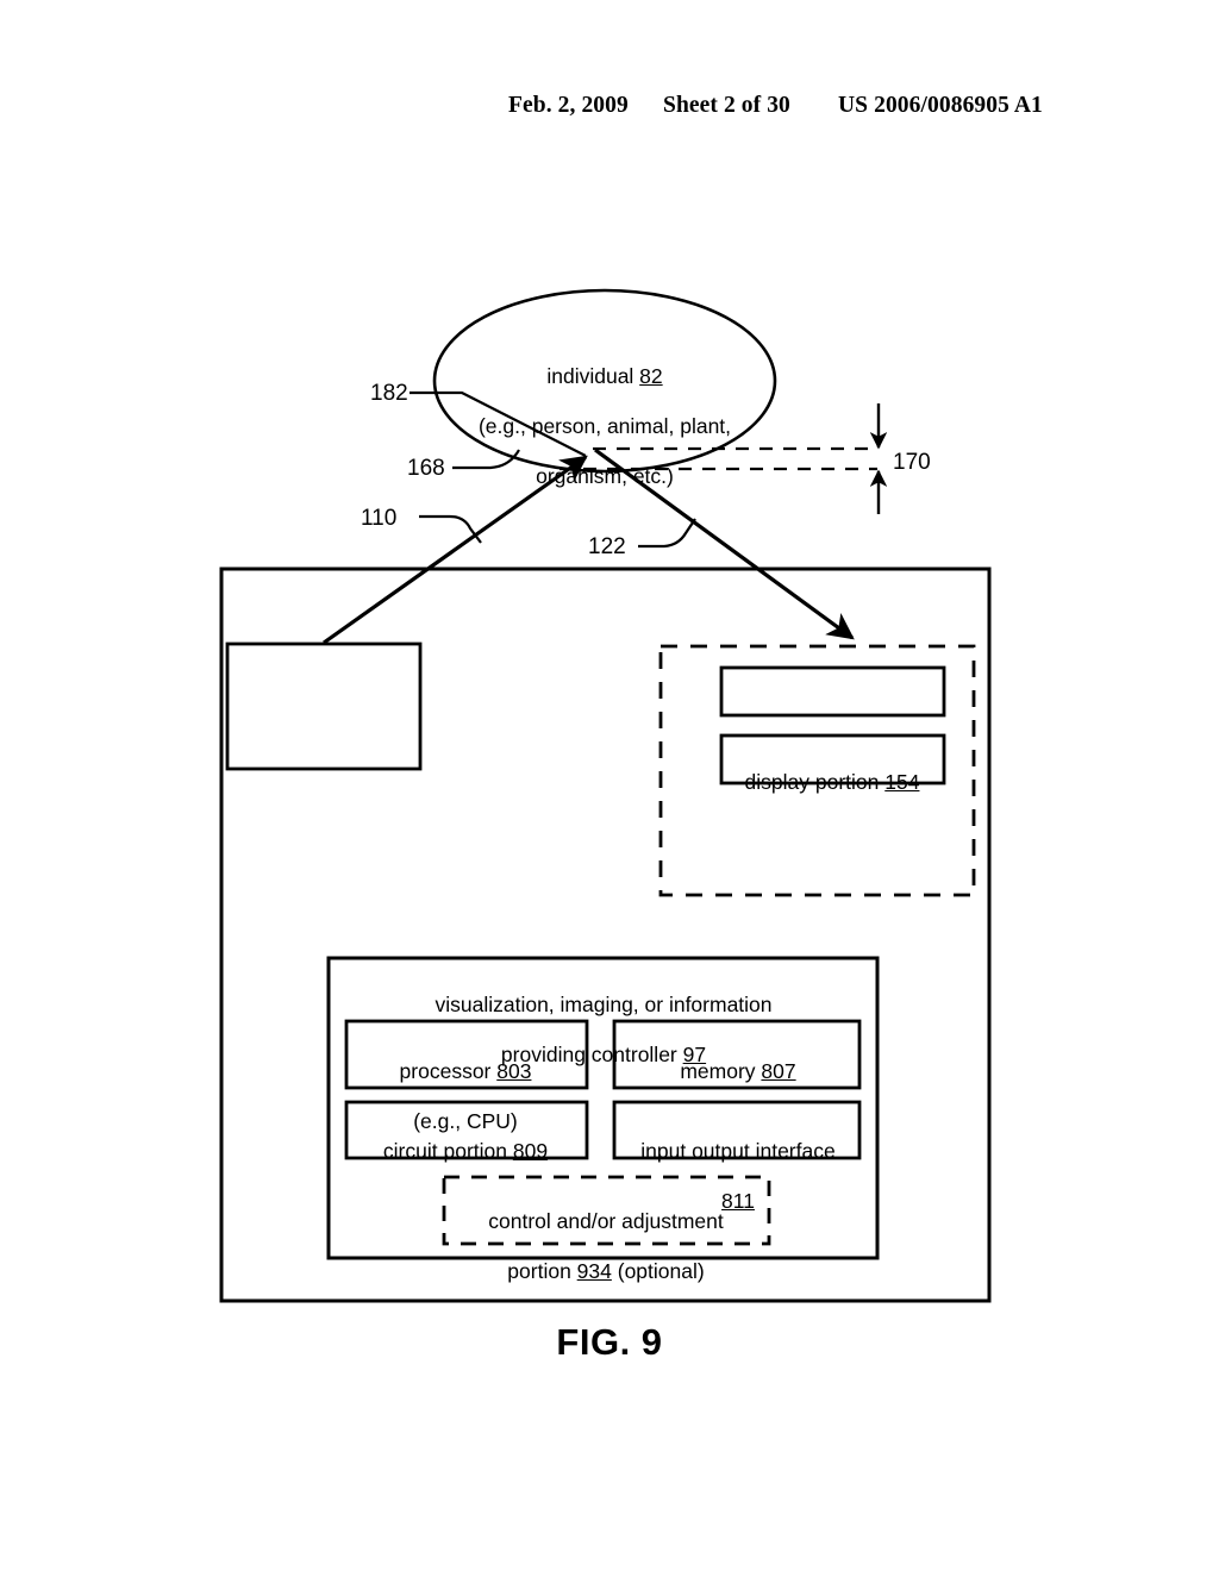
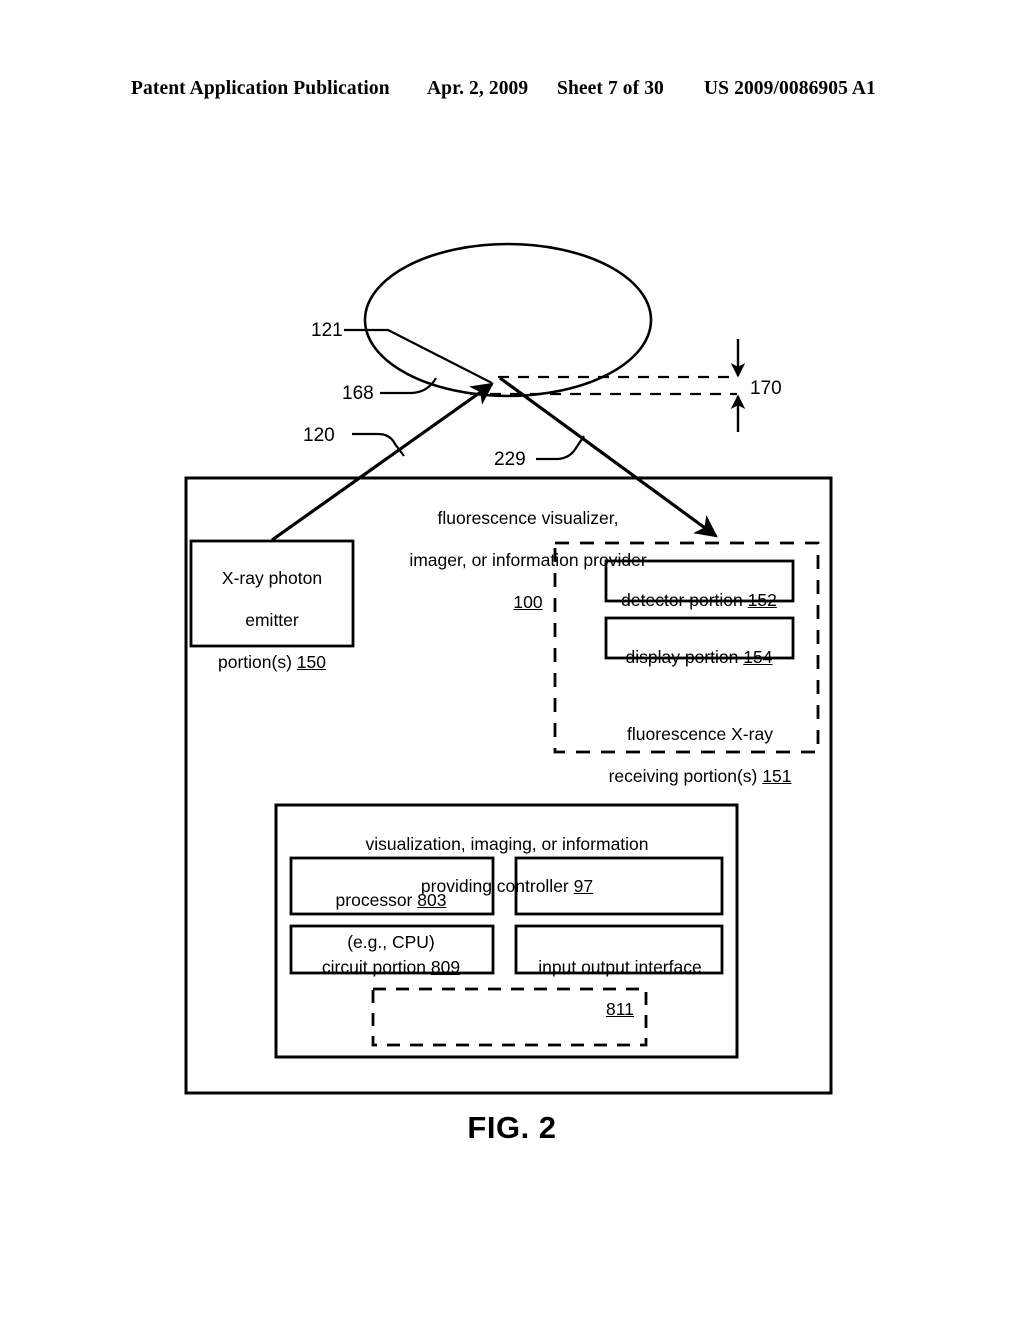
+ Patent Application Publication
- Feb. 2, 2009
+ Apr. 2, 2009
- Sheet 2 of 30
+ Sheet 7 of 30
- US 2006/0086905 A1
+ US 2009/0086905 A1
- individual 82
- (e.g., person, animal, plant,
- organism, etc.)
- 182
+ 121
  168
- 110
+ 120
- 122
+ 229
  170
+ fluorescence visualizer,
+ imager, or information provider
+ 100
+ X-ray photon
+ emitter
+ portion(s) 150
+ detector portion 152
  display portion 154
+ fluorescence X-ray
+ receiving portion(s) 151
  visualization, imaging, or information
  providing controller 97
  processor 803
  (e.g., CPU)
- memory 807
  circuit portion 809
  input output interface
  811
- control and/or adjustment
- portion 934 (optional)
- FIG. 9
+ FIG. 2
